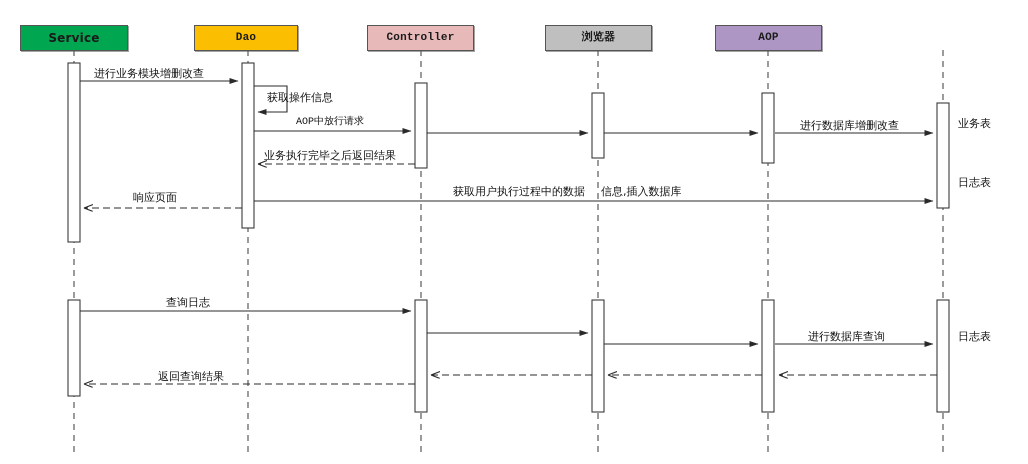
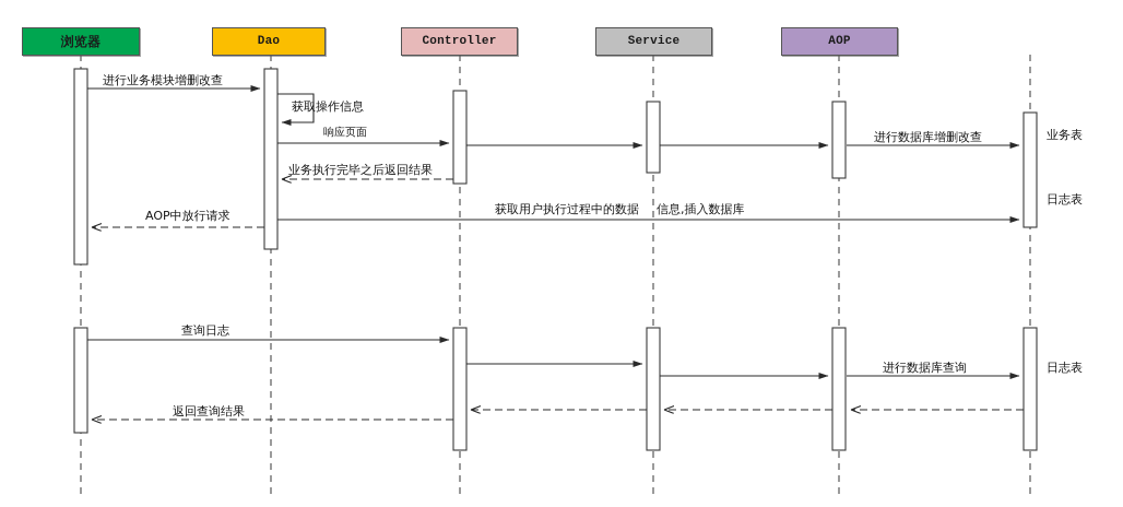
- Service
+ 浏览器
  Dao
  Controller
- 浏览器
+ Service
  AOP
  进行业务模块增删改查
  获取操作信息
- AOP中放行请求
+ 响应页面
  业务执行完毕之后返回结果
  进行数据库增删改查
  获取用户执行过程中的数据
  信息,插入数据库
- 响应页面
+ AOP中放行请求
  查询日志
  进行数据库查询
  返回查询结果
  业务表
  日志表
  日志表
